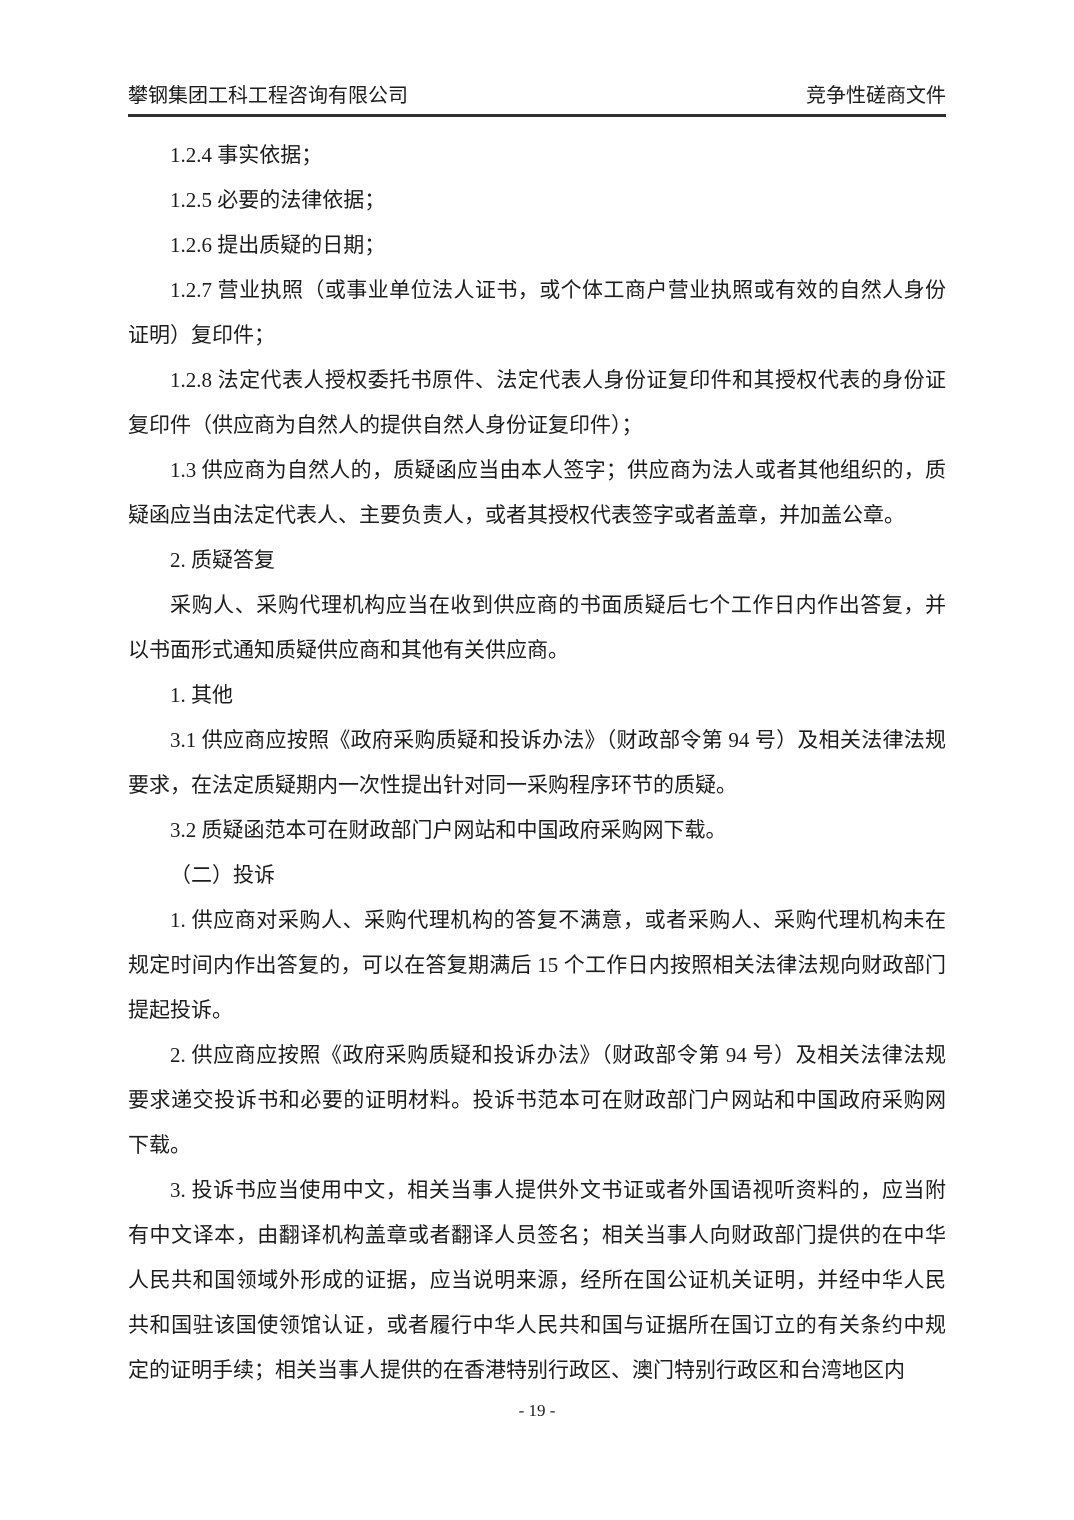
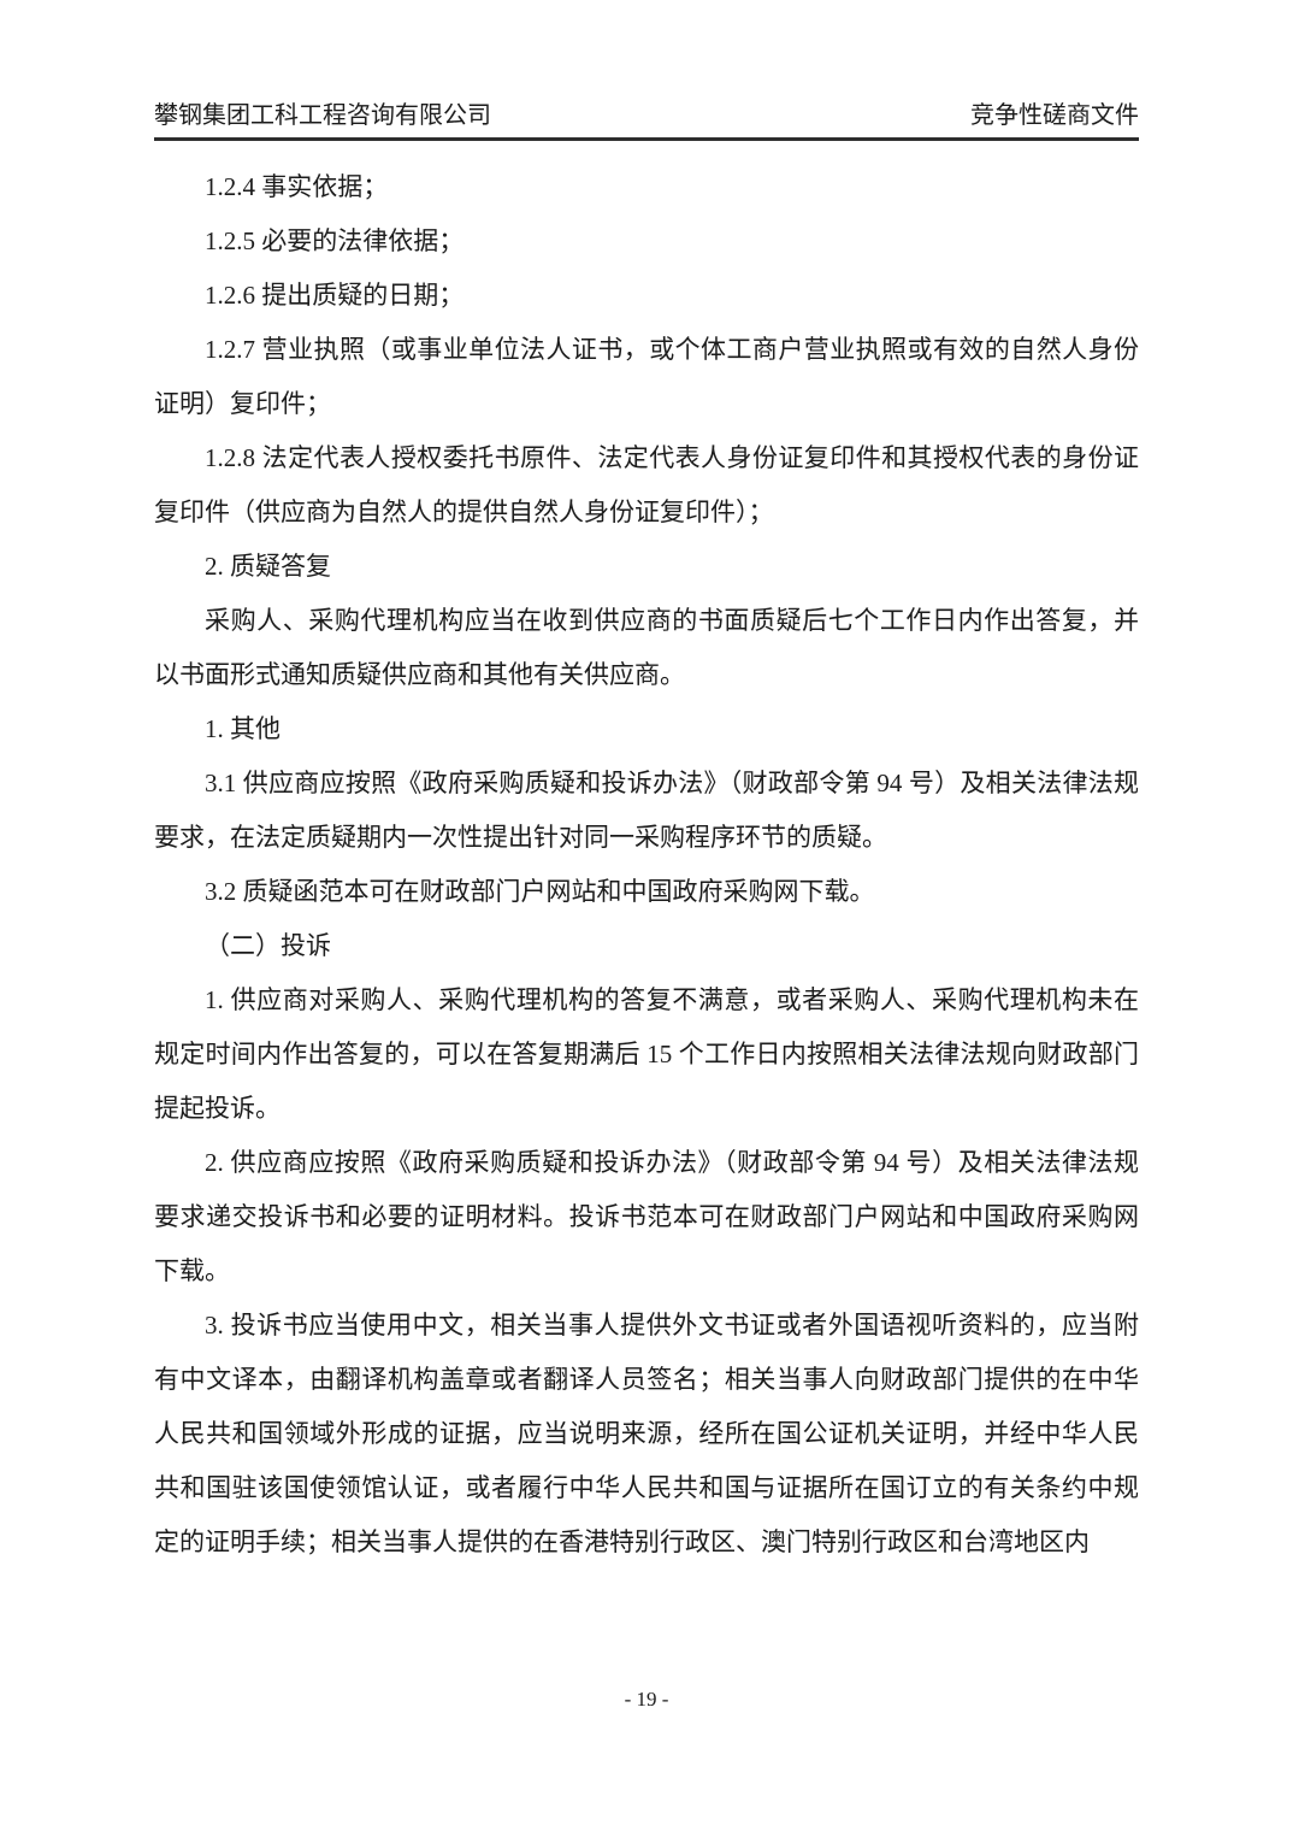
  攀钢集团工科工程咨询有限公司
  竞争性磋商文件
  1.2.4 事实依据；
  1.2.5 必要的法律依据；
  1.2.6 提出质疑的日期；
  1.2.7 营业执照（或事业单位法人证书，或个体工商户营业执照或有效的自然人身份证明）复印件；
  1.2.8 法定代表人授权委托书原件、法定代表人身份证复印件和其授权代表的身份证复印件（供应商为自然人的提供自然人身份证复印件）；
- 1.3 供应商为自然人的，质疑函应当由本人签字；供应商为法人或者其他组织的，质疑函应当由法定代表人、主要负责人，或者其授权代表签字或者盖章，并加盖公章。
  2. 质疑答复
  采购人、采购代理机构应当在收到供应商的书面质疑后七个工作日内作出答复，并以书面形式通知质疑供应商和其他有关供应商。
  1. 其他
  3.1 供应商应按照《政府采购质疑和投诉办法》（财政部令第 94 号）及相关法律法规要求，在法定质疑期内一次性提出针对同一采购程序环节的质疑。
  3.2 质疑函范本可在财政部门户网站和中国政府采购网下载。
  （二）投诉
  1. 供应商对采购人、采购代理机构的答复不满意，或者采购人、采购代理机构未在规定时间内作出答复的，可以在答复期满后 15 个工作日内按照相关法律法规向财政部门提起投诉。
  2. 供应商应按照《政府采购质疑和投诉办法》（财政部令第 94 号）及相关法律法规要求递交投诉书和必要的证明材料。投诉书范本可在财政部门户网站和中国政府采购网下载。
  3. 投诉书应当使用中文，相关当事人提供外文书证或者外国语视听资料的，应当附有中文译本，由翻译机构盖章或者翻译人员签名；相关当事人向财政部门提供的在中华人民共和国领域外形成的证据，应当说明来源，经所在国公证机关证明，并经中华人民共和国驻该国使领馆认证，或者履行中华人民共和国与证据所在国订立的有关条约中规定的证明手续；相关当事人提供的在香港特别行政区、澳门特别行政区和台湾地区内
  - 19 -
